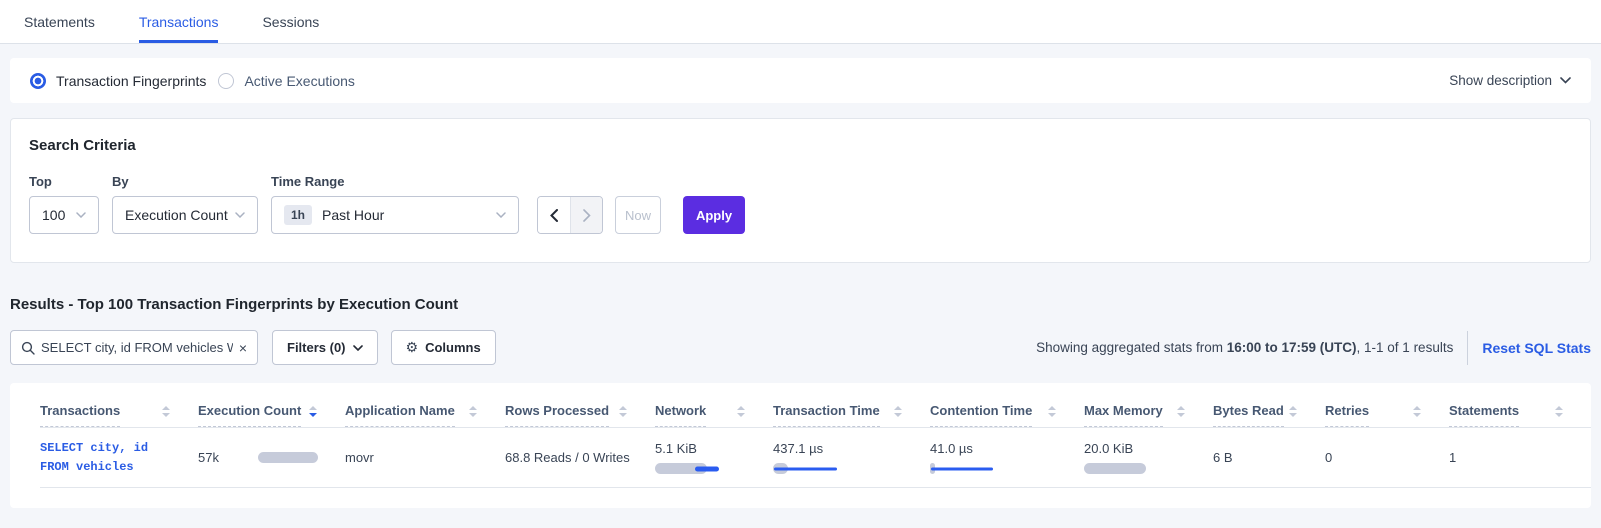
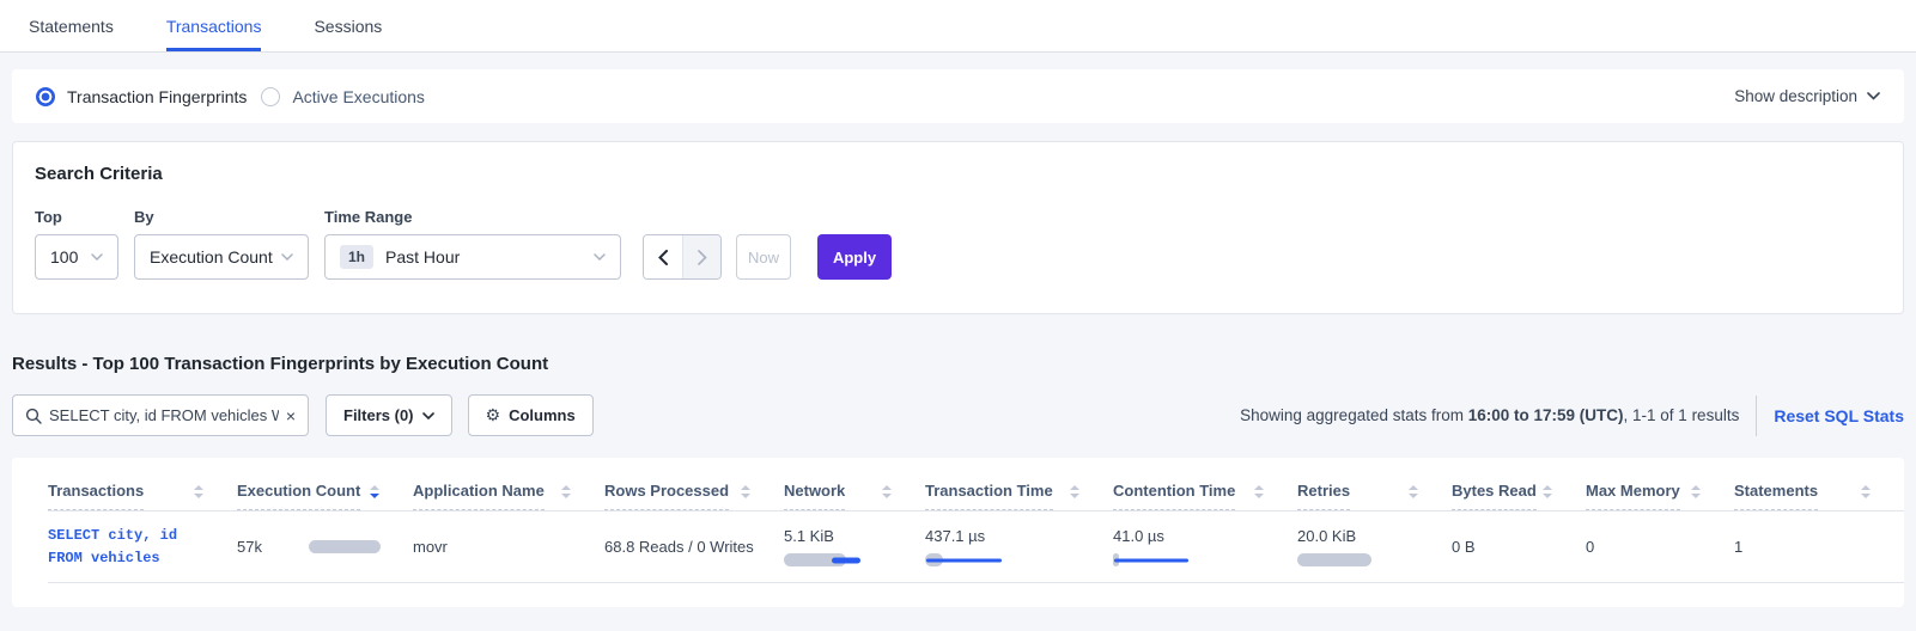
  Statements
  Transactions
  Sessions
  Transaction Fingerprints
  Active Executions
  Show description
  Search Criteria
  Top
  100
  By
  Execution Count
  Time Range
  1h
  Past Hour
  Now
  Apply
  Results - Top 100 Transaction Fingerprints by Execution Count
  SELECT city, id FROM vehicles
  ×
  Filters (0)
  ⚙
  Columns
  Showing aggregated stats from 16:00 to 17:59 (UTC), 1-1 of 1 results
  Reset SQL Stats
  Transactions
  Execution Count
  Application Name
  Rows Processed
  Network
  Transaction Time
  Contention Time
- Max Memory
+ Retries
  Bytes Read
- Retries
+ Max Memory
  Statements
  SELECT city, id
  FROM vehicles
  57k
  movr
  68.8 Reads / 0 Writes
  5.1 KiB
  437.1 µs
  41.0 µs
  20.0 KiB
- 6 B
+ 0 B
  0
  1
